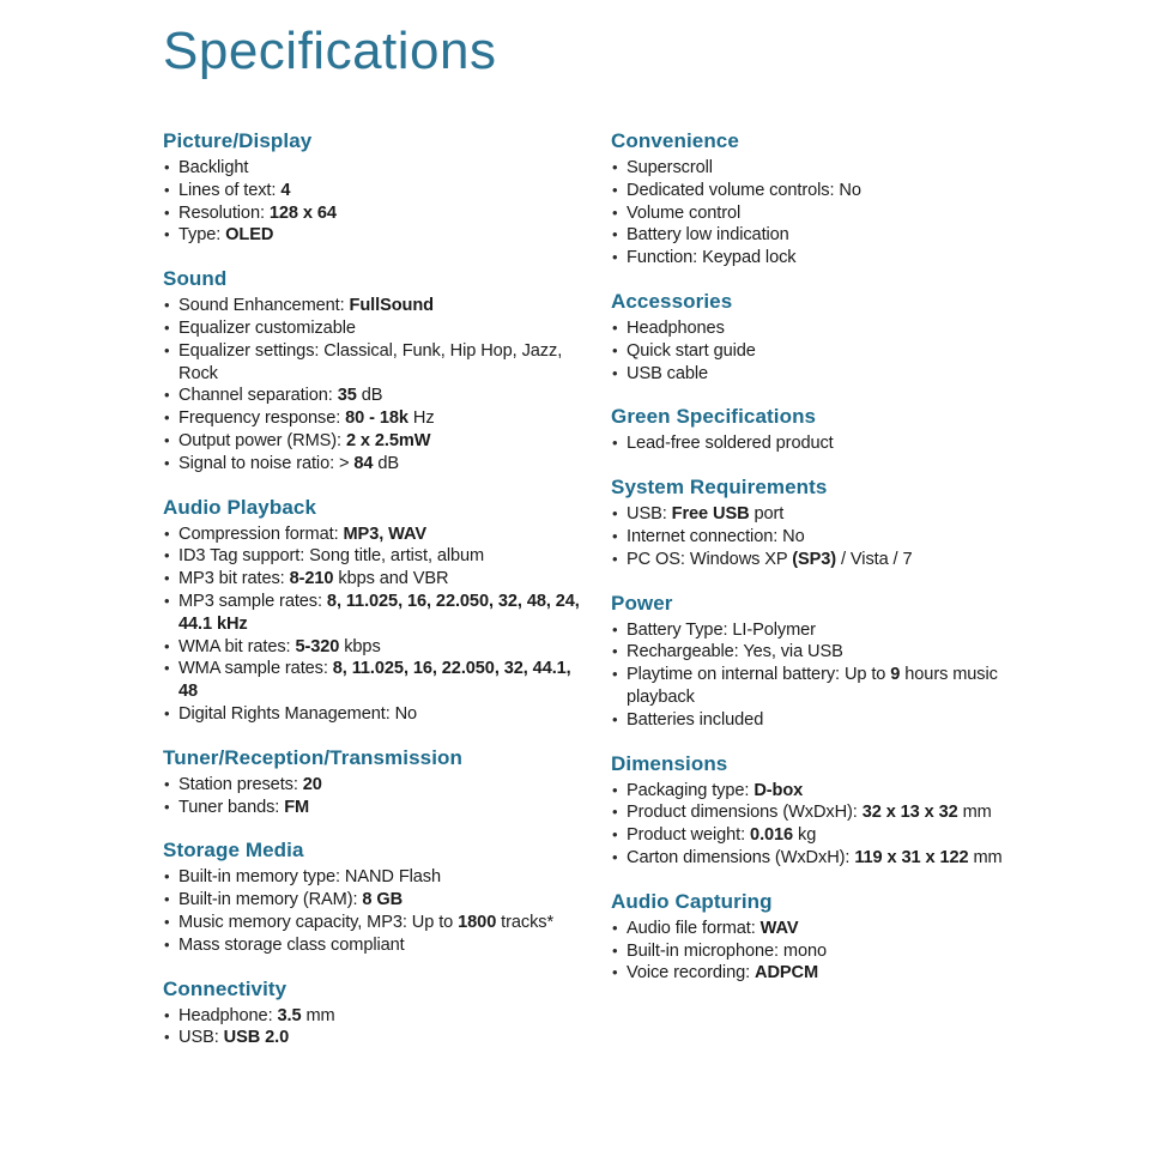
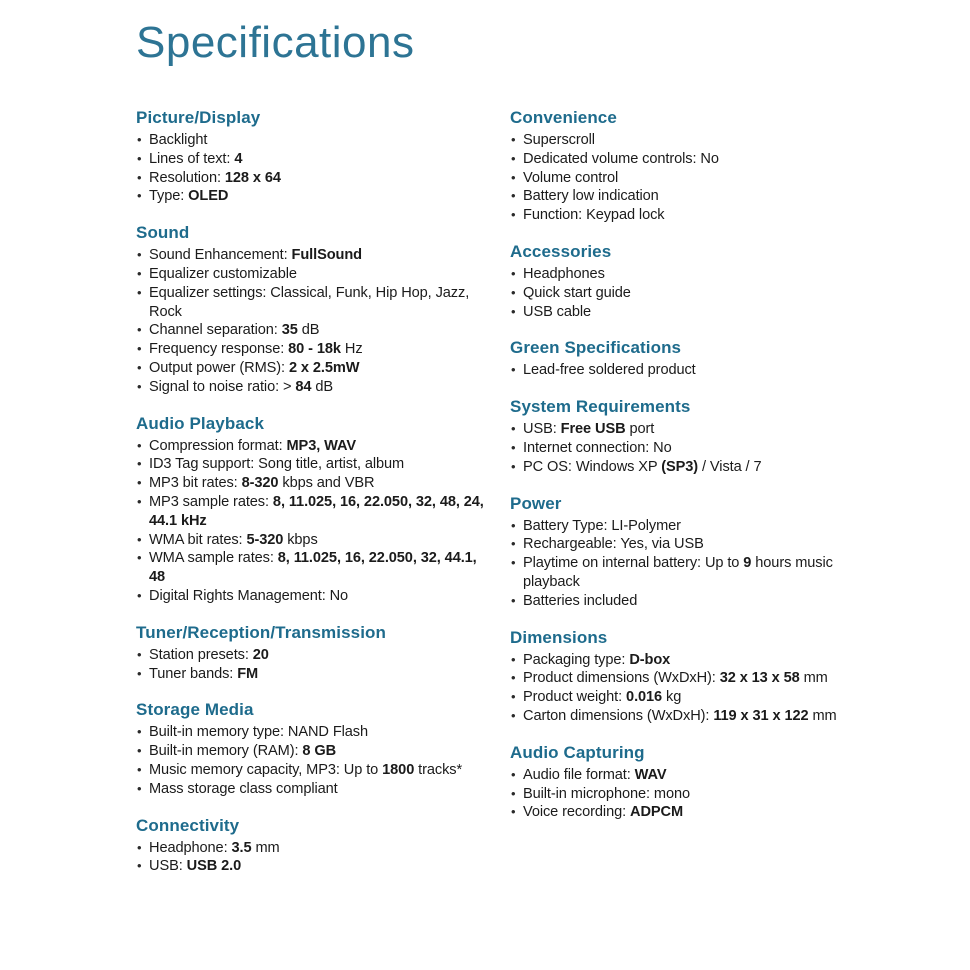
  Specifications
  Picture/Display
  Backlight
  Lines of text: 4
  Resolution: 128 x 64
  Type: OLED
  Sound
  Sound Enhancement: FullSound
  Equalizer customizable
  Equalizer settings: Classical, Funk, Hip Hop, Jazz, Rock
  Channel separation: 35 dB
  Frequency response: 80 - 18k Hz
  Output power (RMS): 2 x 2.5mW
  Signal to noise ratio: > 84 dB
  Audio Playback
  Compression format: MP3, WAV
  ID3 Tag support: Song title, artist, album
- MP3 bit rates: 8-210 kbps and VBR
+ MP3 bit rates: 8-320 kbps and VBR
  MP3 sample rates: 8, 11.025, 16, 22.050, 32, 48, 24, 44.1 kHz
  WMA bit rates: 5-320 kbps
  WMA sample rates: 8, 11.025, 16, 22.050, 32, 44.1, 48
  Digital Rights Management: No
  Tuner/Reception/Transmission
  Station presets: 20
  Tuner bands: FM
  Storage Media
  Built-in memory type: NAND Flash
  Built-in memory (RAM): 8 GB
  Music memory capacity, MP3: Up to 1800 tracks*
  Mass storage class compliant
  Connectivity
  Headphone: 3.5 mm
  USB: USB 2.0
  Convenience
  Superscroll
  Dedicated volume controls: No
  Volume control
  Battery low indication
  Function: Keypad lock
  Accessories
  Headphones
  Quick start guide
  USB cable
  Green Specifications
  Lead-free soldered product
  System Requirements
  USB: Free USB port
  Internet connection: No
  PC OS: Windows XP (SP3) / Vista / 7
  Power
  Battery Type: LI-Polymer
  Rechargeable: Yes, via USB
  Playtime on internal battery: Up to 9 hours music playback
  Batteries included
  Dimensions
  Packaging type: D-box
- Product dimensions (WxDxH): 32 x 13 x 32 mm
+ Product dimensions (WxDxH): 32 x 13 x 58 mm
  Product weight: 0.016 kg
  Carton dimensions (WxDxH): 119 x 31 x 122 mm
  Audio Capturing
  Audio file format: WAV
  Built-in microphone: mono
  Voice recording: ADPCM
